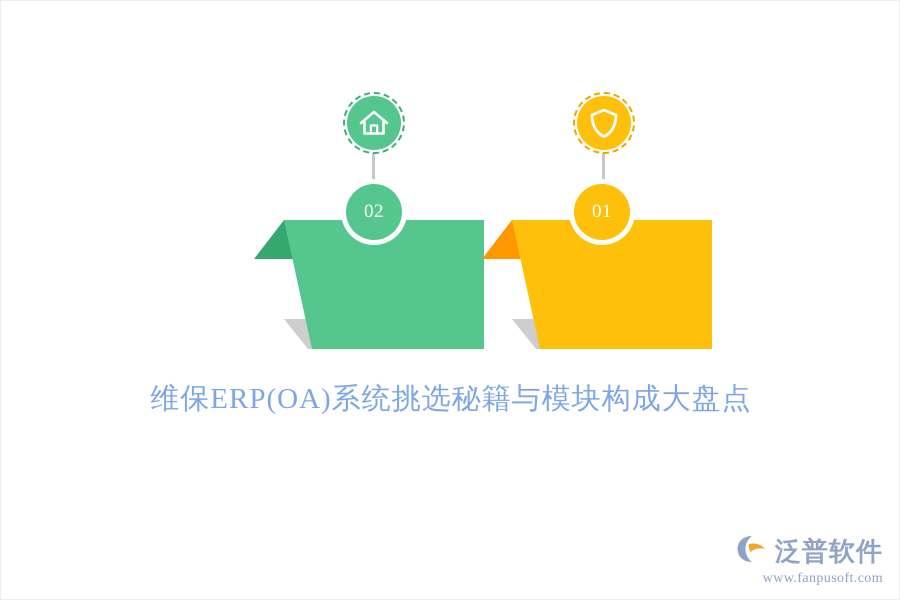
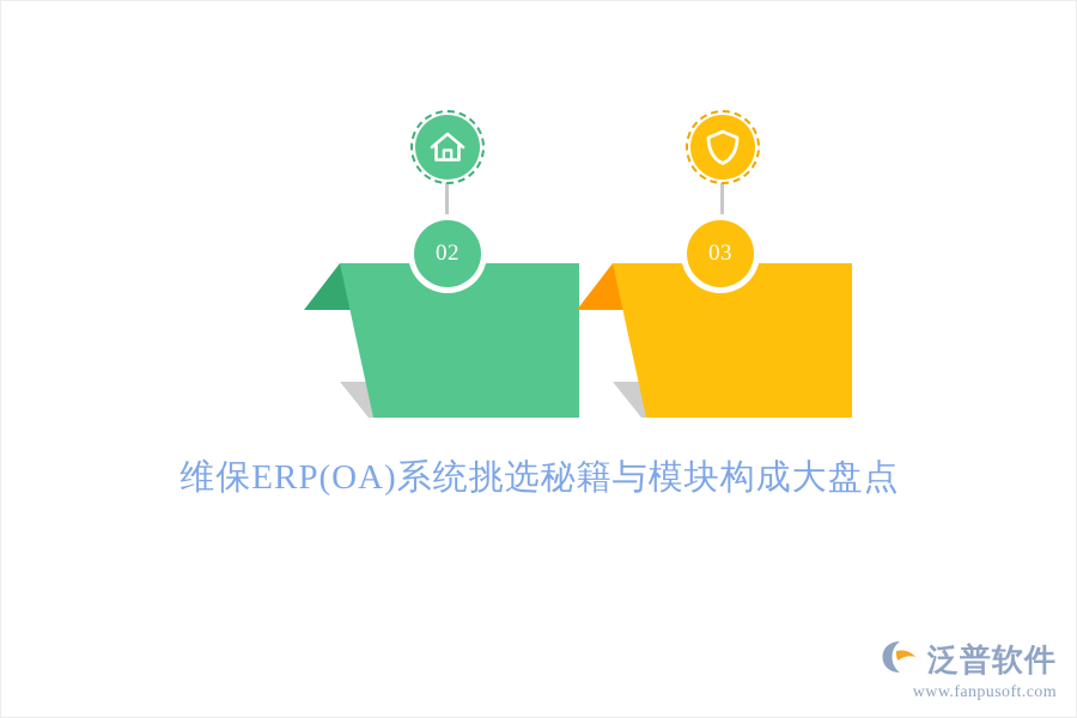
  02
- 01
+ 03
  维保ERP(OA)系统挑选秘籍与模块构成大盘点
  泛普软件
  www.fanpusoft.com
